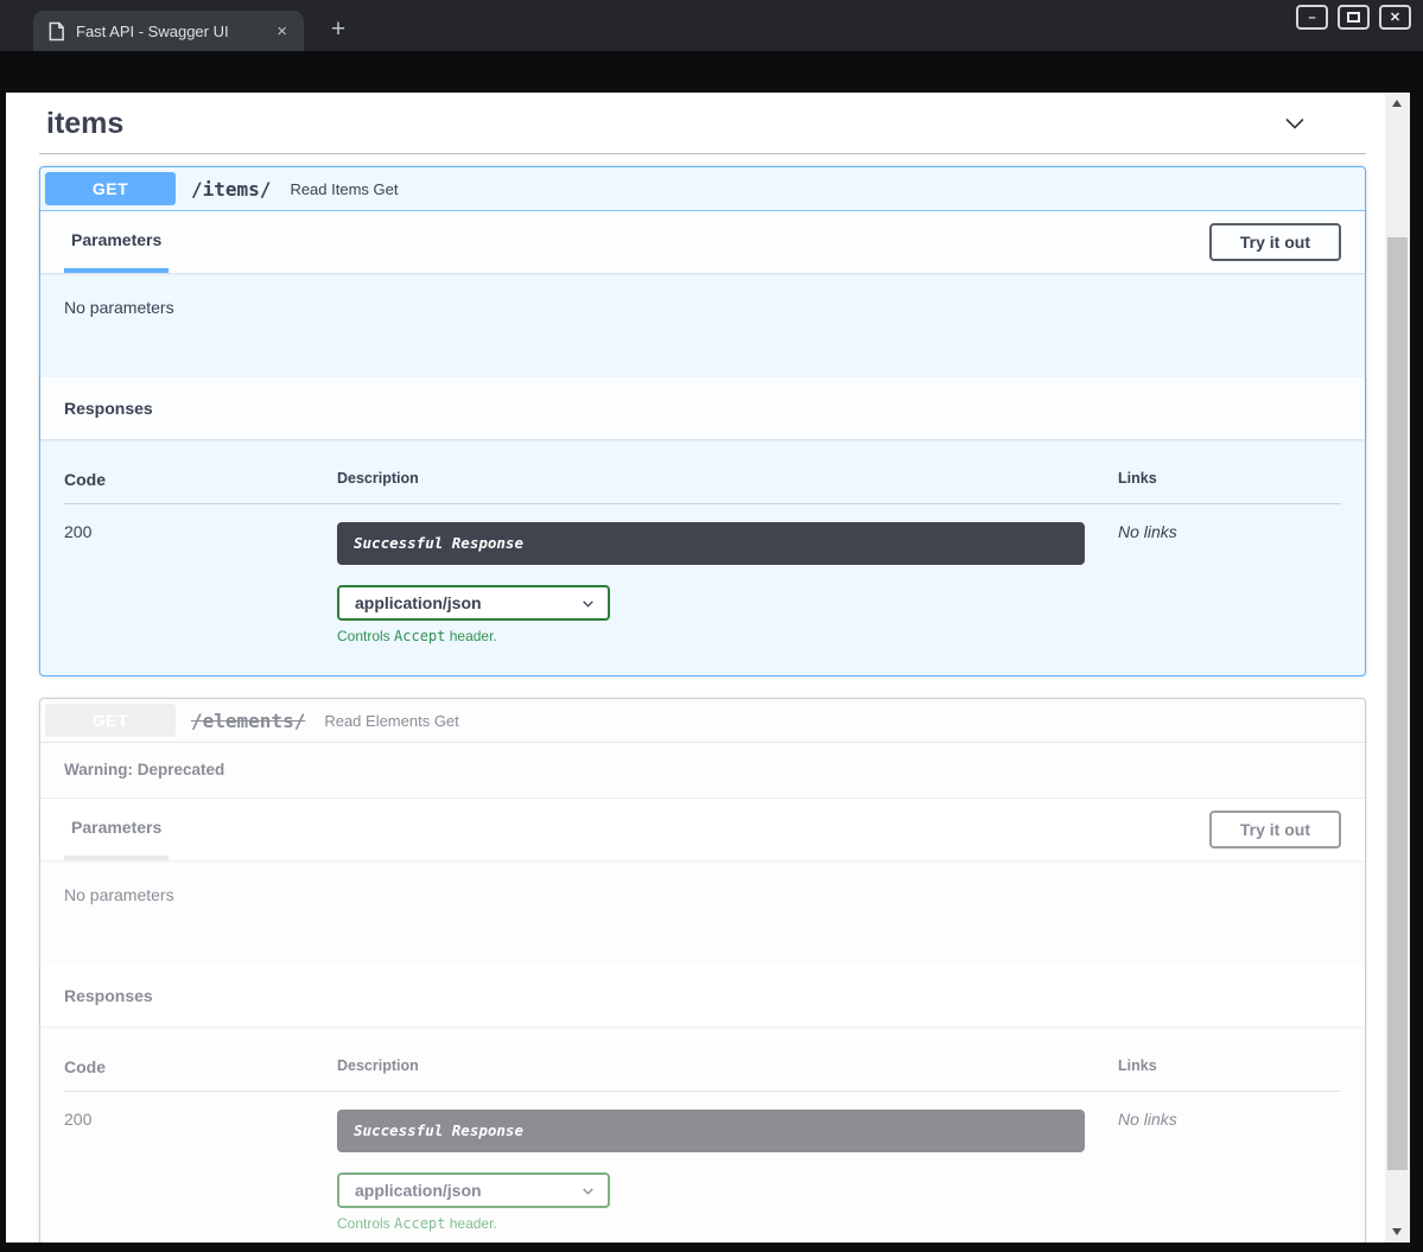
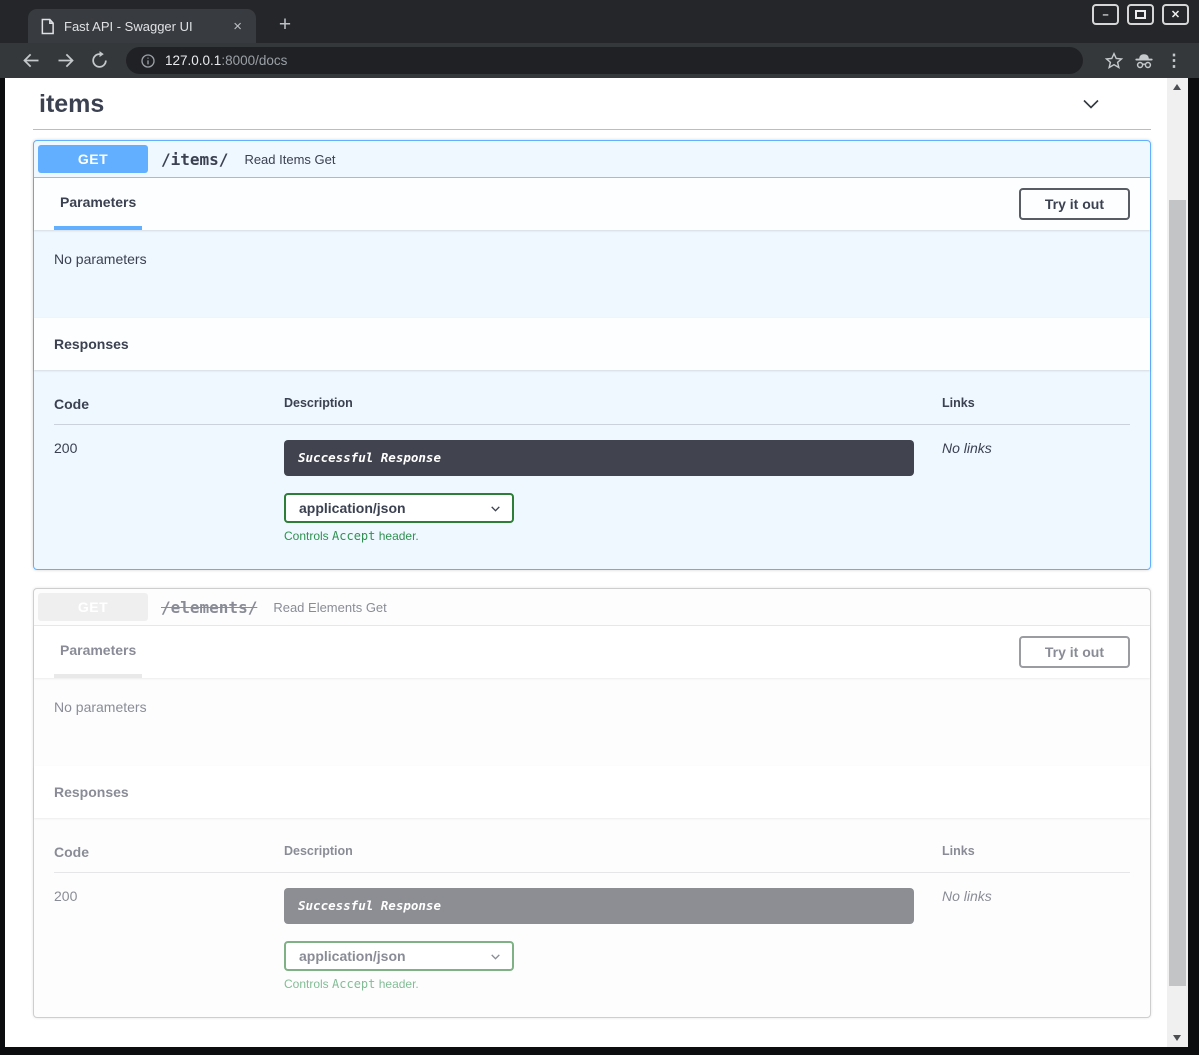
  Fast API - Swagger UI
  ×
  +
  –
  ✕
+ 127.0.0.1:8000/docs
+ ⋮
  items
  GET
  /items/
  Read Items Get
  Parameters
  Try it out
  No parameters
  Responses
  Code
  Description
  Links
  200
  Successful Response
  application/json
  Controls Accept header.
  No links
  /elements/
  Read Elements Get
- Warning: Deprecated
  Parameters
  Try it out
  No parameters
  Responses
  Code
  Description
  Links
  200
  Successful Response
  application/json
  Controls Accept header.
  No links
